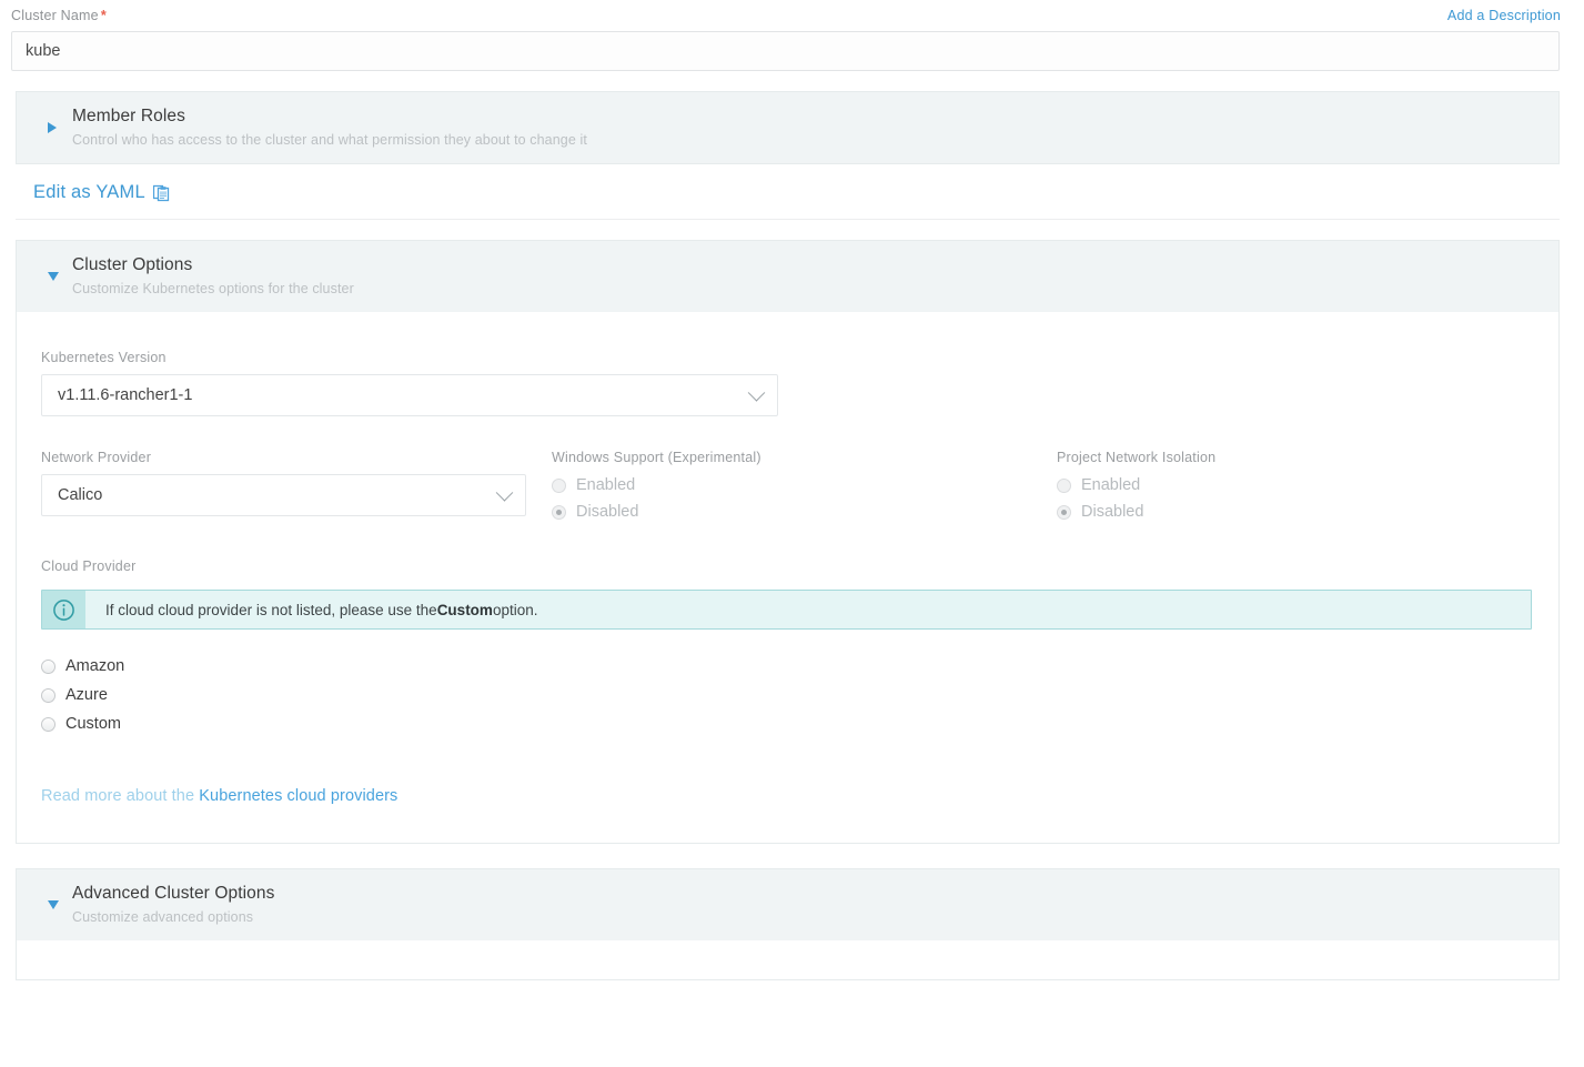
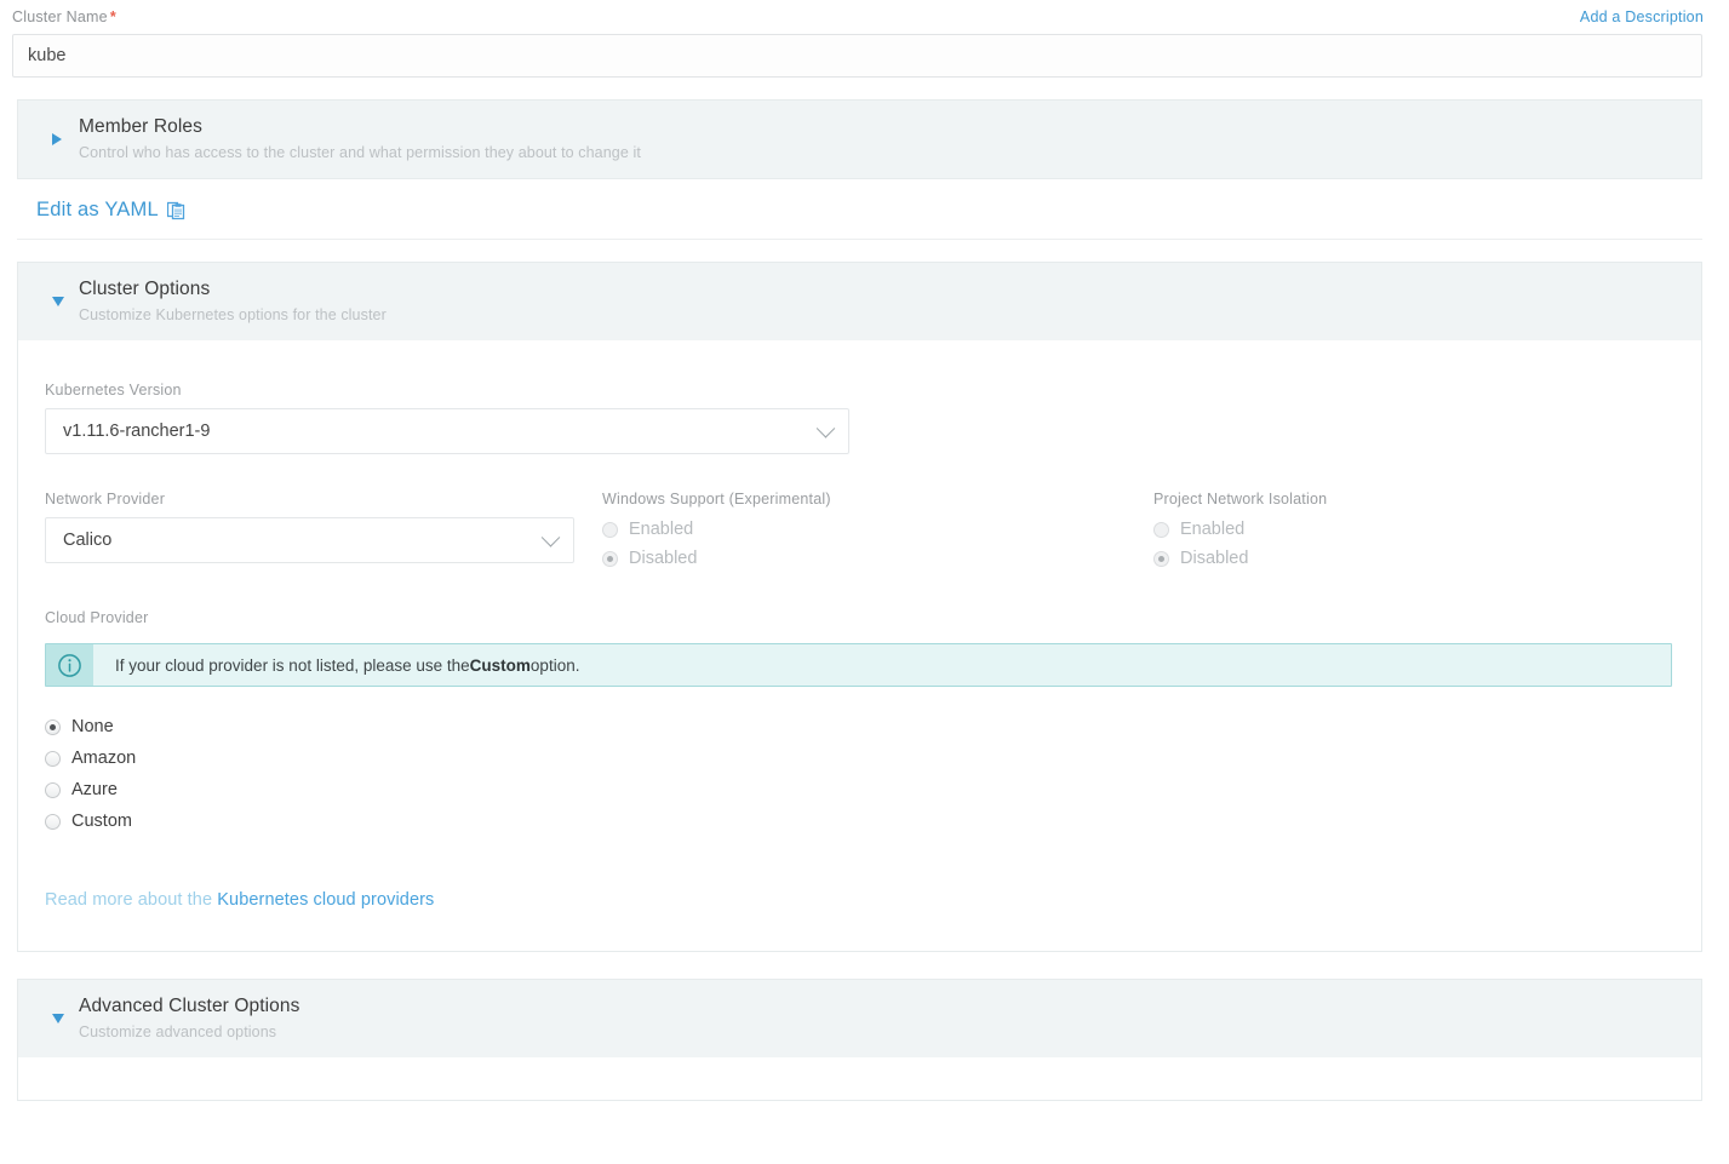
  Cluster Name *
  Add a Description
  kube
  Member Roles
  Control who has access to the cluster and what permission they about to change it
  Edit as YAML
  Cluster Options
  Customize Kubernetes options for the cluster
  Kubernetes Version
- v1.11.6-rancher1-1
+ v1.11.6-rancher1-9
  Network Provider
  Calico
  Windows Support (Experimental)
  Enabled
  Disabled
  Project Network Isolation
  Enabled
  Disabled
  Cloud Provider
- If cloud cloud provider is not listed, please use the
+ If your cloud provider is not listed, please use the
  Custom
  option.
+ None
  Amazon
  Azure
  Custom
  Read more about the Kubernetes cloud providers
  Advanced Cluster Options
  Customize advanced options
